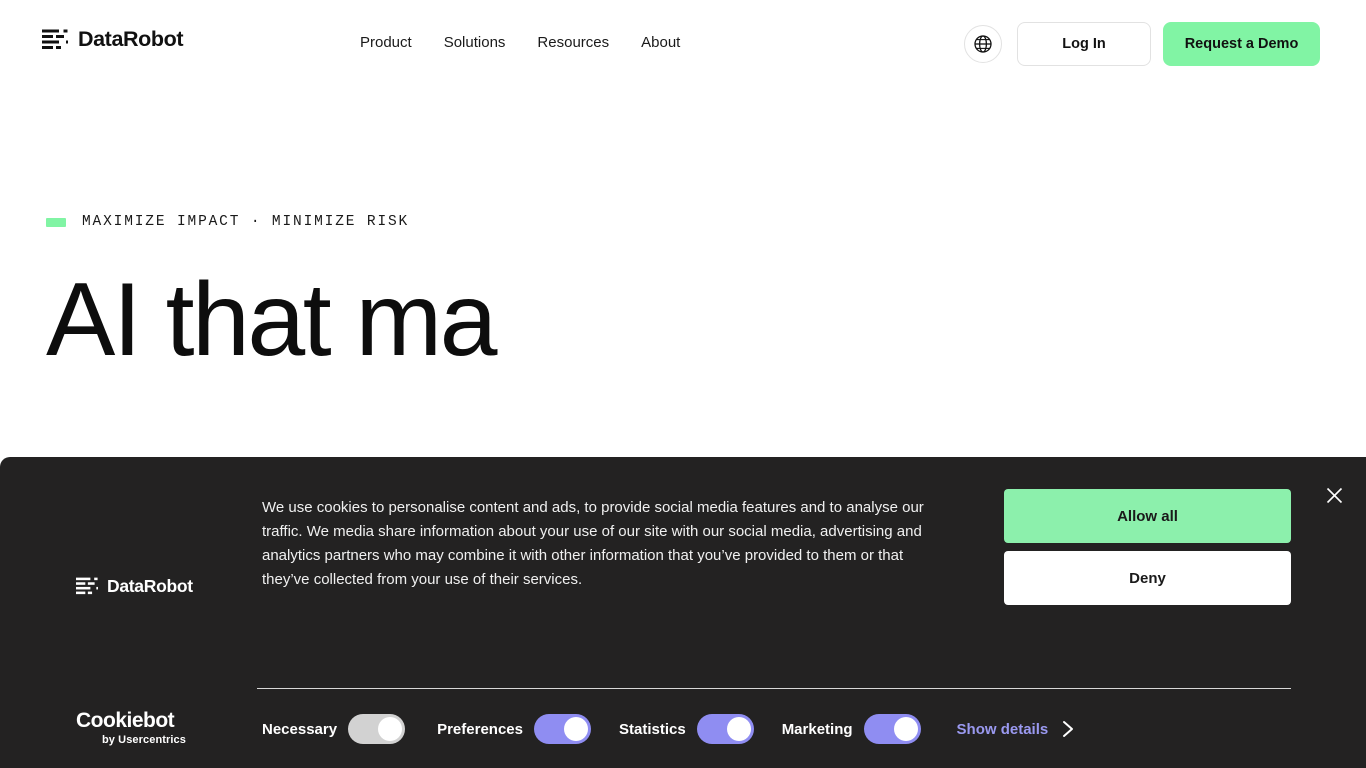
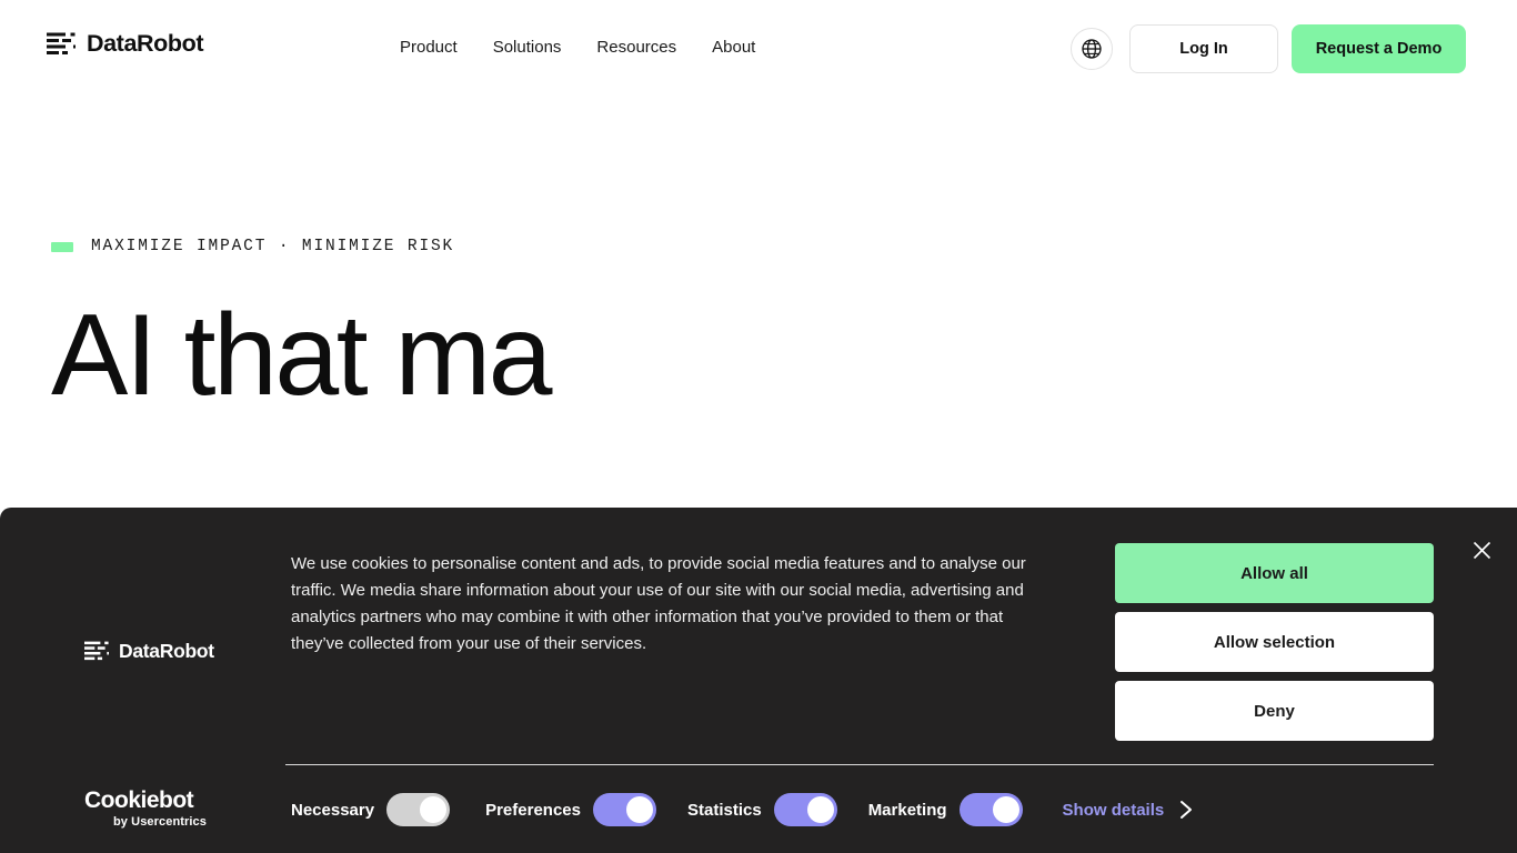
  DataRobot
  Product
  Solutions
  Resources
  About
  Log In
  Request a Demo
  MAXIMIZE IMPACT · MINIMIZE RISK
  AI that ma
  DataRobot
  We use cookies to personalise content and ads, to provide social media features and to analyse our traffic. We media share information about your use of our site with our social media, advertising and analytics partners who may combine it with other information that you’ve provided to them or that they’ve collected from your use of their services.
  Allow all
+ Allow selection
  Deny
  Necessary
  Preferences
  Statistics
  Marketing
  Show details
  Cookiebot
  by Usercentrics
